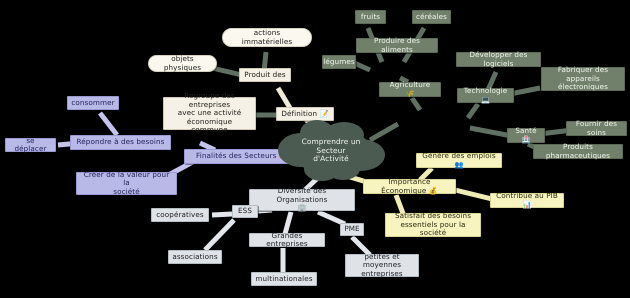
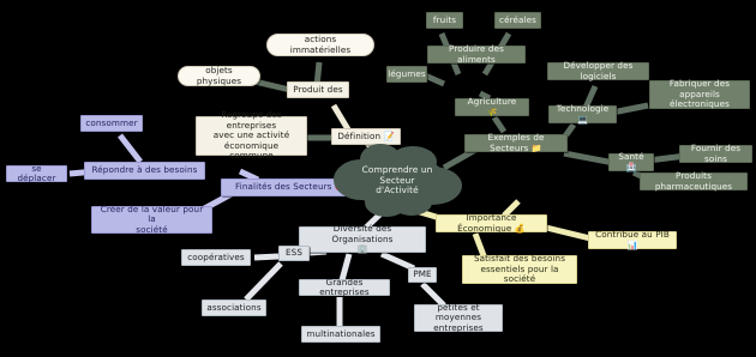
  Comprendre un Secteur
  d'Activité
  Définition 📝
  Produit des
  actions immatérielles
  objets physiques
  Regroupe des entreprises
  avec une activité
  économique commune
  Finalités des Secteurs
  Répondre à des besoins
  consommer
  se déplacer
  Créer de la valeur pour la
  société
  Diversité des Organisations
  🏢
  ESS
  coopératives
  associations
  Grandes entreprises
  multinationales
  PME
  petites et moyennes
  entreprises
+ Exemples de Secteurs 📁
  Agriculture 🌾
  Produire des aliments
  fruits
  céréales
  légumes
  Technologie 💻
  Développer des logiciels
  Fabriquer des appareils
  électroniques
  Santé 🏥
  Fournir des soins
  Produits pharmaceutiques
  Importance Économique 💰
- Génère des emplois 👥
  Contribue au PIB 📊
  Satisfait des besoins
  essentiels pour la société
